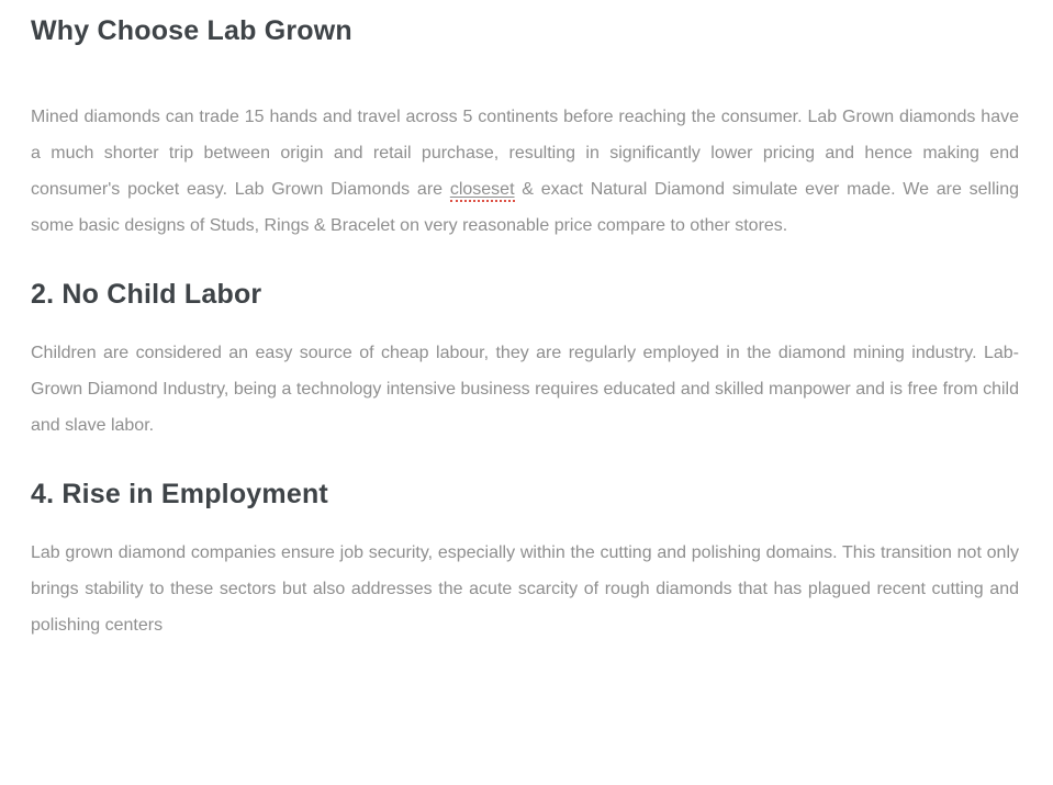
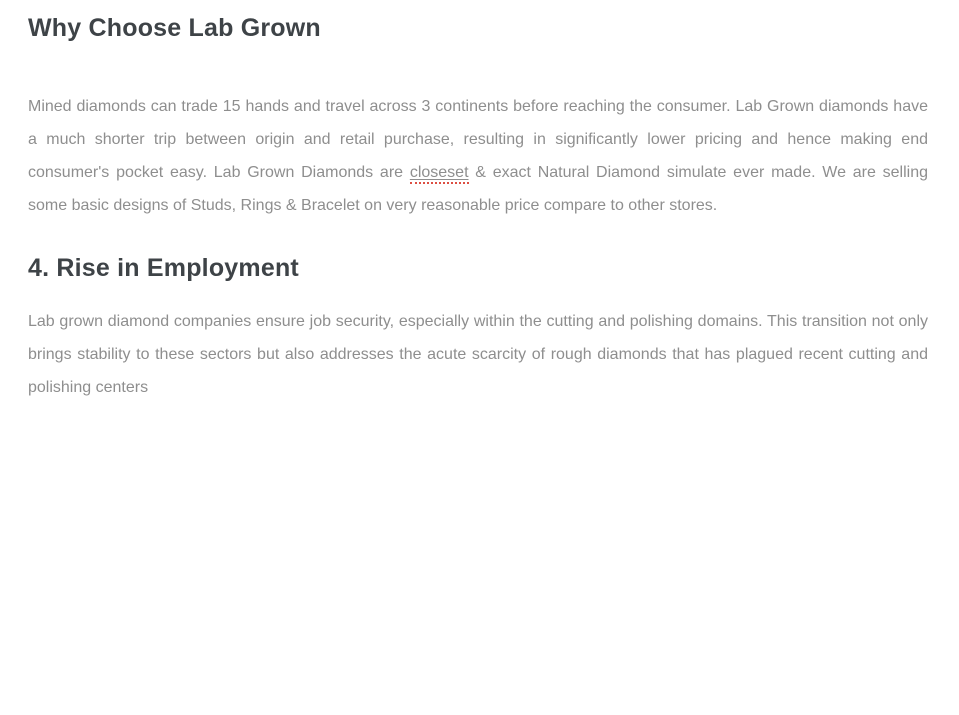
  Why Choose Lab Grown
- Mined diamonds can trade 15 hands and travel across 5 continents before reaching the consumer. Lab Grown diamonds have a much shorter trip between origin and retail purchase, resulting in significantly lower pricing and hence making end consumer's pocket easy. Lab Grown Diamonds are closeset & exact Natural Diamond simulate ever made. We are selling some basic designs of Studs, Rings & Bracelet on very reasonable price compare to other stores.
+ Mined diamonds can trade 15 hands and travel across 3 continents before reaching the consumer. Lab Grown diamonds have a much shorter trip between origin and retail purchase, resulting in significantly lower pricing and hence making end consumer's pocket easy. Lab Grown Diamonds are closeset & exact Natural Diamond simulate ever made. We are selling some basic designs of Studs, Rings & Bracelet on very reasonable price compare to other stores.
- 2. No Child Labor
- Children are considered an easy source of cheap labour, they are regularly employed in the diamond mining industry. Lab-Grown Diamond Industry, being a technology intensive business requires educated and skilled manpower and is free from child and slave labor.
  4. Rise in Employment
  Lab grown diamond companies ensure job security, especially within the cutting and polishing domains. This transition not only brings stability to these sectors but also addresses the acute scarcity of rough diamonds that has plagued recent cutting and polishing centers
